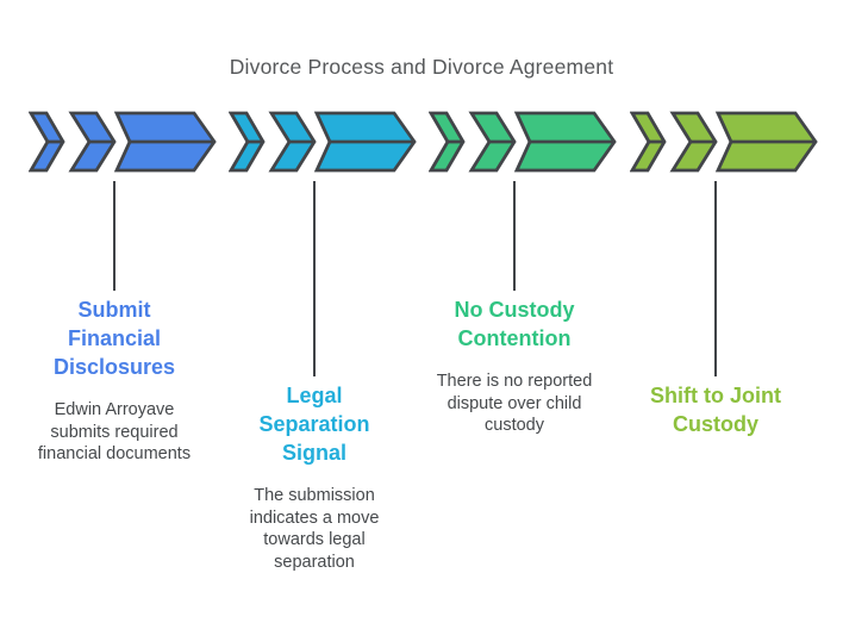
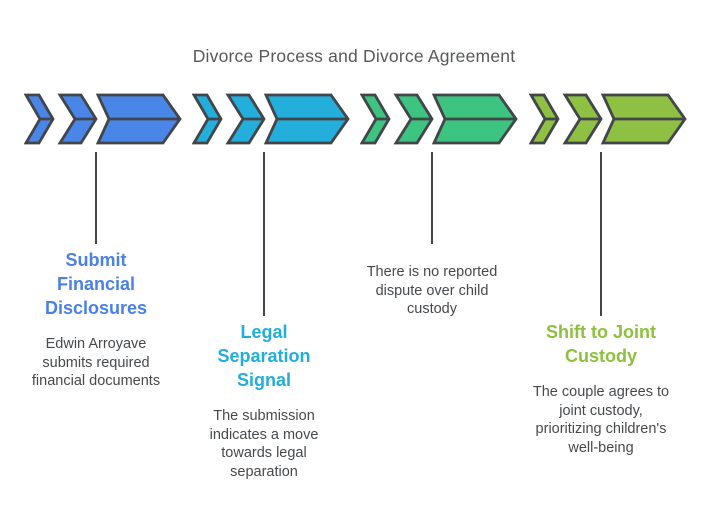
  Divorce Process and Divorce Agreement
  Submit
  Financial
  Disclosures
  Edwin Arroyave
  submits required
  financial documents
  Legal
  Separation
  Signal
  The submission
  indicates a move
  towards legal
  separation
- No Custody
- Contention
  There is no reported
  dispute over child
  custody
  Shift to Joint
  Custody
+ The couple agrees to
+ joint custody,
+ prioritizing children's
+ well-being
